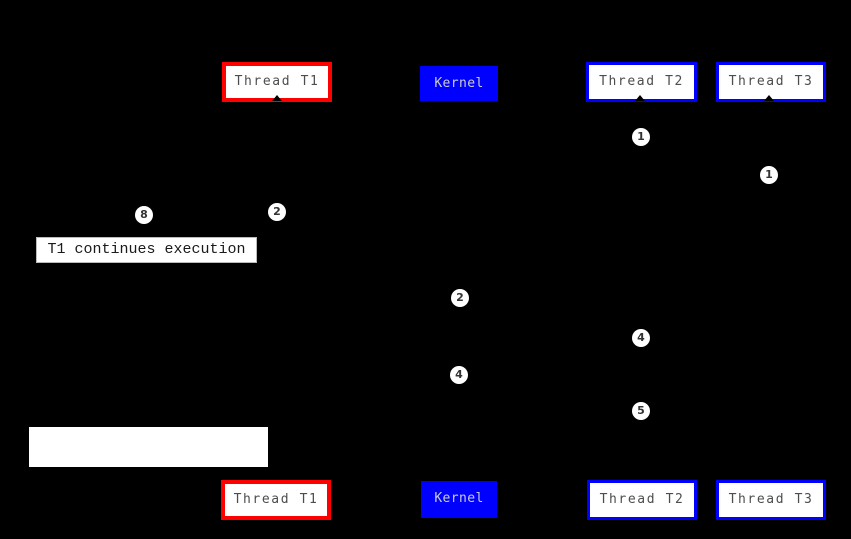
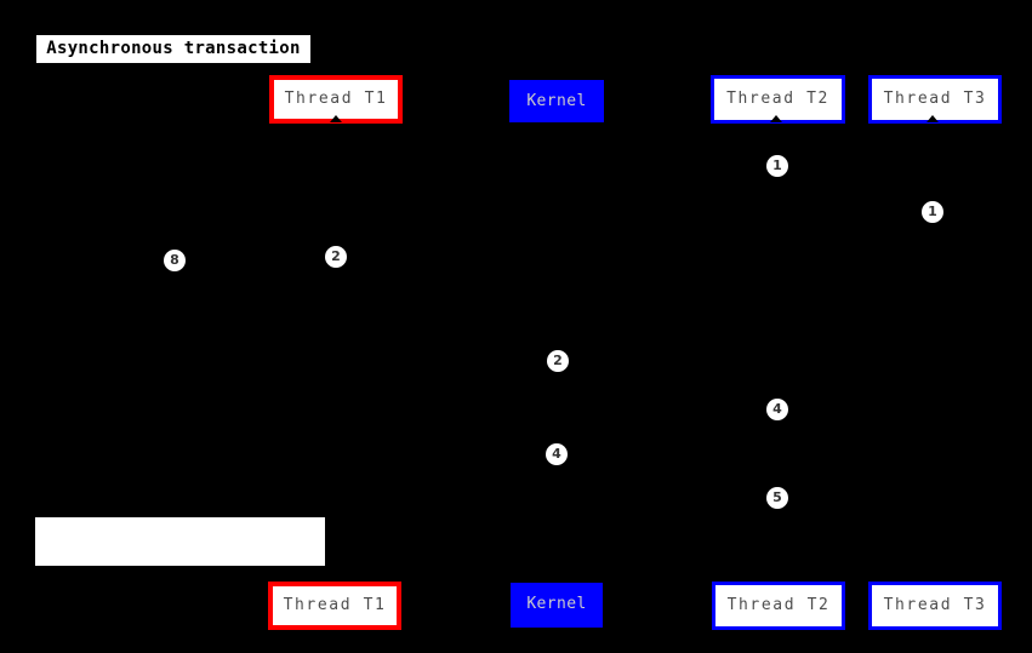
+ Asynchronous transaction
  Thread T1
  Kernel
  Thread T2
  Thread T3
  1
  1
  2
  8
  2
  4
  4
  5
- T1 continues execution
  Thread T1
  Kernel
  Thread T2
  Thread T3
